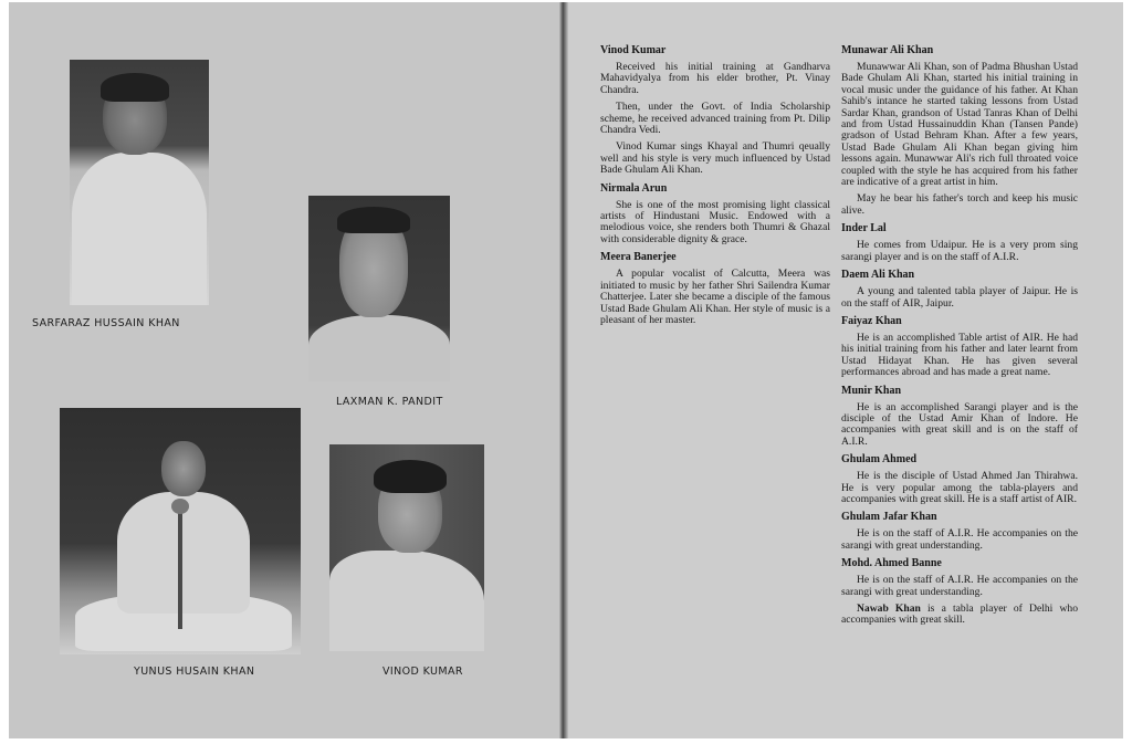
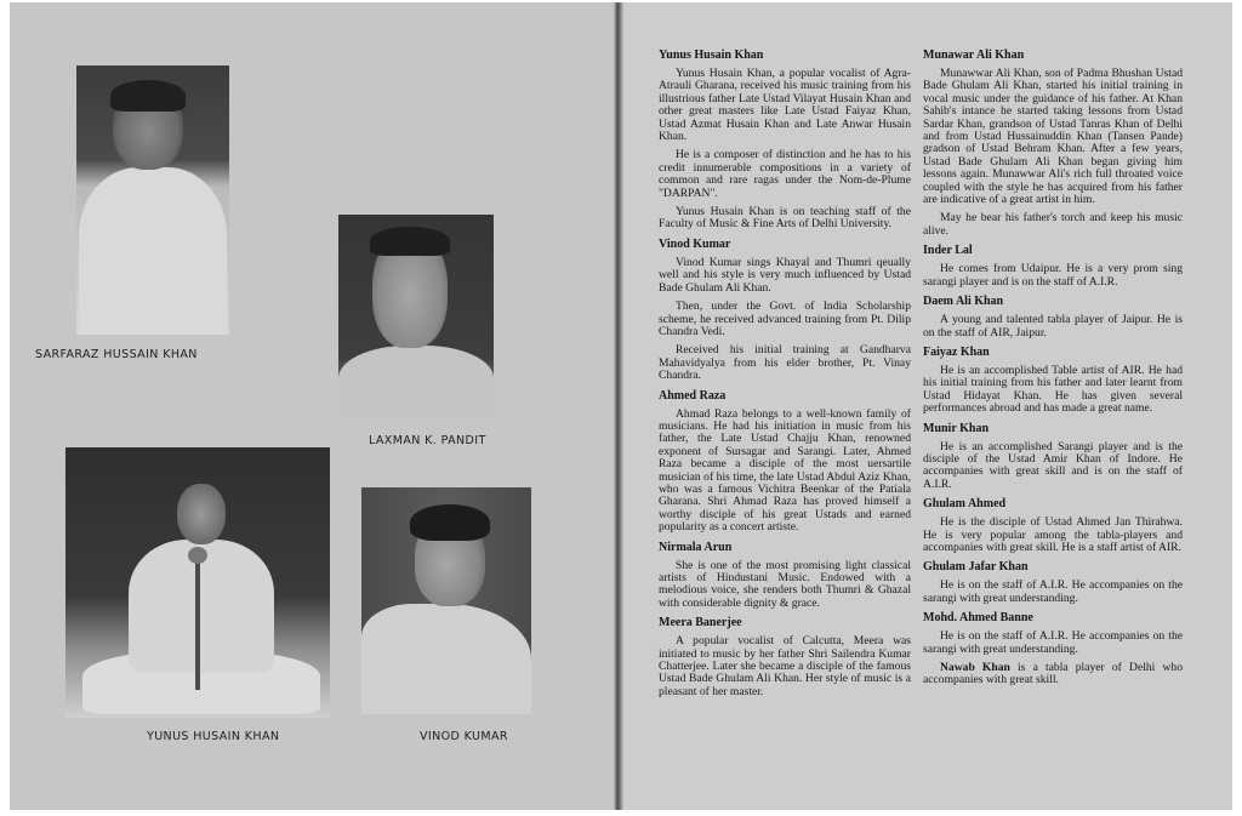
  SARFARAZ HUSSAIN KHAN
  LAXMAN K. PANDIT
  YUNUS HUSAIN KHAN
  VINOD KUMAR
+ Yunus Husain Khan
+ Yunus Husain Khan, a popular vocalist of Agra-Atrauli Gharana, received his music training from his illustrious father Late Ustad Vilayat Husain Khan and other great masters like Late Ustad Faiyaz Khan, Ustad Azmat Husain Khan and Late Anwar Husain Khan.
+ He is a composer of distinction and he has to his credit innumerable compositions in a variety of common and rare ragas under the Nom-de-Plume "DARPAN".
+ Yunus Husain Khan is on teaching staff of the Faculty of Music & Fine Arts of Delhi University.
  Vinod Kumar
- Received his initial training at Gandharva Mahavidyalya from his elder brother, Pt. Vinay Chandra.
+ Vinod Kumar sings Khayal and Thumri qeually well and his style is very much influenced by Ustad Bade Ghulam Ali Khan.
  Then, under the Govt. of India Scholarship scheme, he received advanced training from Pt. Dilip Chandra Vedi.
- Vinod Kumar sings Khayal and Thumri qeually well and his style is very much influenced by Ustad Bade Ghulam Ali Khan.
+ Received his initial training at Gandharva Mahavidyalya from his elder brother, Pt. Vinay Chandra.
+ Ahmed Raza
+ Ahmad Raza belongs to a well-known family of musicians. He had his initiation in music from his father, the Late Ustad Chajju Khan, renowned exponent of Sursagar and Sarangi. Later, Ahmed Raza became a disciple of the most uersartile musician of his time, the late Ustad Abdul Aziz Khan, who was a famous Vichitra Beenkar of the Patiala Gharana. Shri Ahmad Raza has proved himself a worthy disciple of his great Ustads and earned popularity as a concert artiste.
  Nirmala Arun
  She is one of the most promising light classical artists of Hindustani Music. Endowed with a melodious voice, she renders both Thumri & Ghazal with considerable dignity & grace.
  Meera Banerjee
  A popular vocalist of Calcutta, Meera was initiated to music by her father Shri Sailendra Kumar Chatterjee. Later she became a disciple of the famous Ustad Bade Ghulam Ali Khan. Her style of music is a pleasant of her master.
  Munawar Ali Khan
  Munawwar Ali Khan, son of Padma Bhushan Ustad Bade Ghulam Ali Khan, started his initial training in vocal music under the guidance of his father. At Khan Sahib's intance he started taking lessons from Ustad Sardar Khan, grandson of Ustad Tanras Khan of Delhi and from Ustad Hussainuddin Khan (Tansen Pande) gradson of Ustad Behram Khan. After a few years, Ustad Bade Ghulam Ali Khan began giving him lessons again. Munawwar Ali's rich full throated voice coupled with the style he has acquired from his father are indicative of a great artist in him.
  May he bear his father's torch and keep his music alive.
  Inder Lal
  He comes from Udaipur. He is a very prom sing sarangi player and is on the staff of A.I.R.
  Daem Ali Khan
  A young and talented tabla player of Jaipur. He is on the staff of AIR, Jaipur.
  Faiyaz Khan
  He is an accomplished Table artist of AIR. He had his initial training from his father and later learnt from Ustad Hidayat Khan. He has given several performances abroad and has made a great name.
  Munir Khan
  He is an accomplished Sarangi player and is the disciple of the Ustad Amir Khan of Indore. He accompanies with great skill and is on the staff of A.I.R.
  Ghulam Ahmed
  He is the disciple of Ustad Ahmed Jan Thirahwa. He is very popular among the tabla-players and accompanies with great skill. He is a staff artist of AIR.
  Ghulam Jafar Khan
  He is on the staff of A.I.R. He accompanies on the sarangi with great understanding.
  Mohd. Ahmed Banne
  He is on the staff of A.I.R. He accompanies on the sarangi with great understanding.
  Nawab Khan is a tabla player of Delhi who accompanies with great skill.
